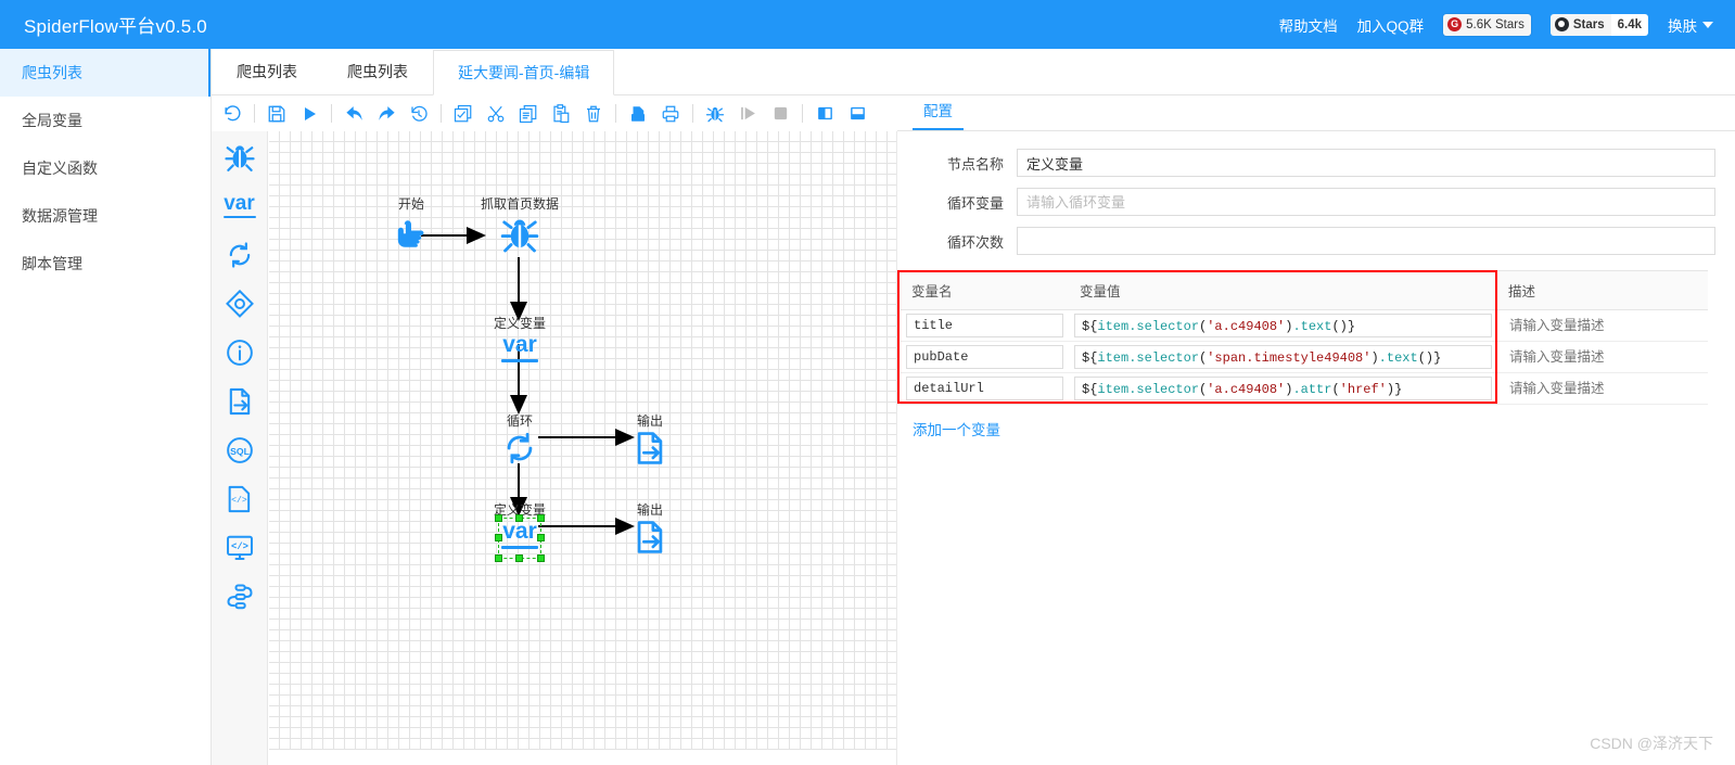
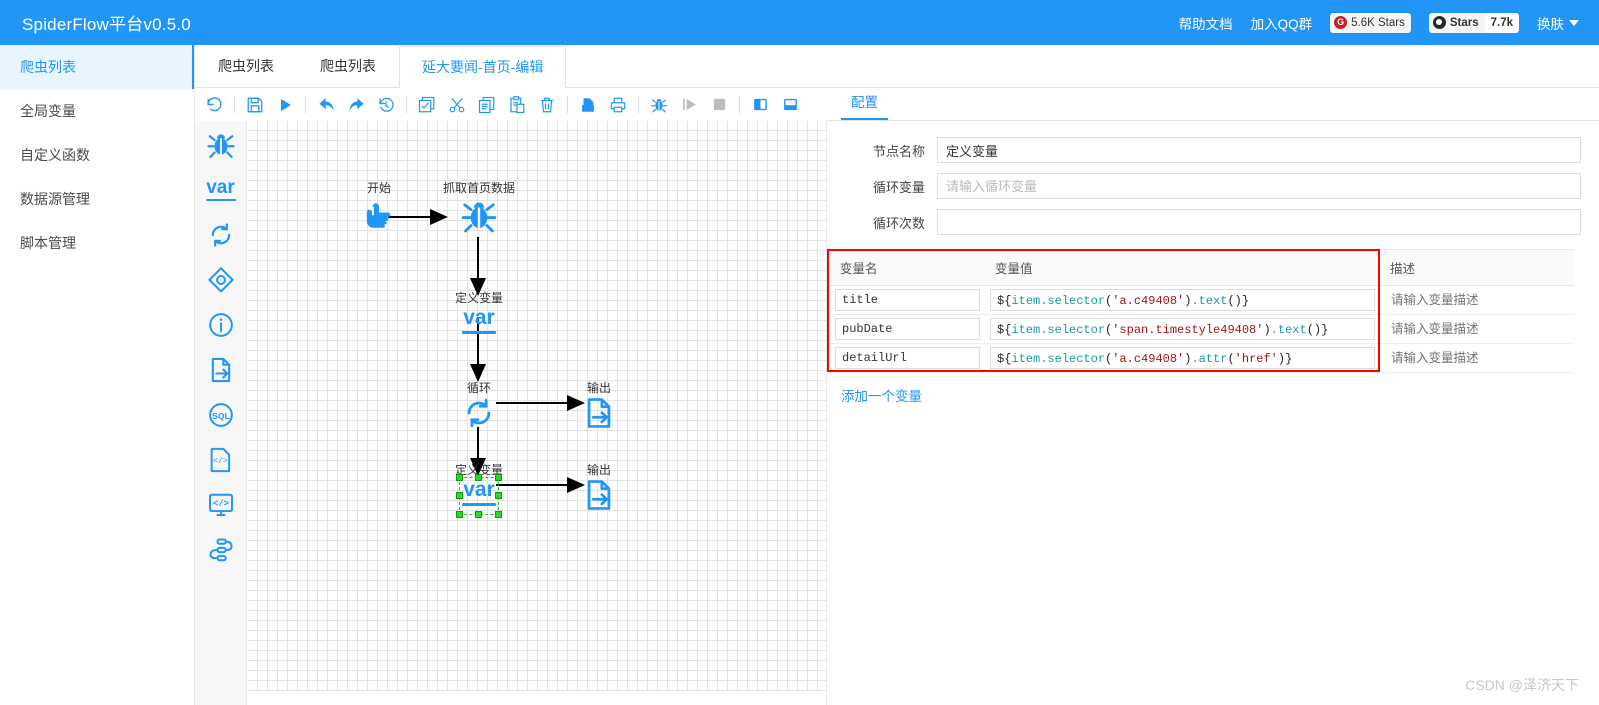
  SpiderFlow平台v0.5.0
  帮助文档
  加入QQ群
  G
  5.6K Stars
  Stars
- 6.4k
+ 7.7k
  换肤
  爬虫列表
  全局变量
  自定义函数
  数据源管理
  脚本管理
  爬虫列表
  爬虫列表
  延大要闻-首页-编辑
  var
  SQL
  </>
  </>
  开始
  抓取首页数据
  定义变量
  var
  循环
  输出
  定义变量
  var
  输出
  配置
  节点名称
  定义变量
  循环变量
  请输入循环变量
  循环次数
  变量名	变量值	描述
  title	${item.selector('a.c49408').text()}	请输入变量描述
  pubDate	${item.selector('span.timestyle49408').text()}	请输入变量描述
  detailUrl	${item.selector('a.c49408').attr('href')}	请输入变量描述
  添加一个变量
  CSDN @泽济天下
